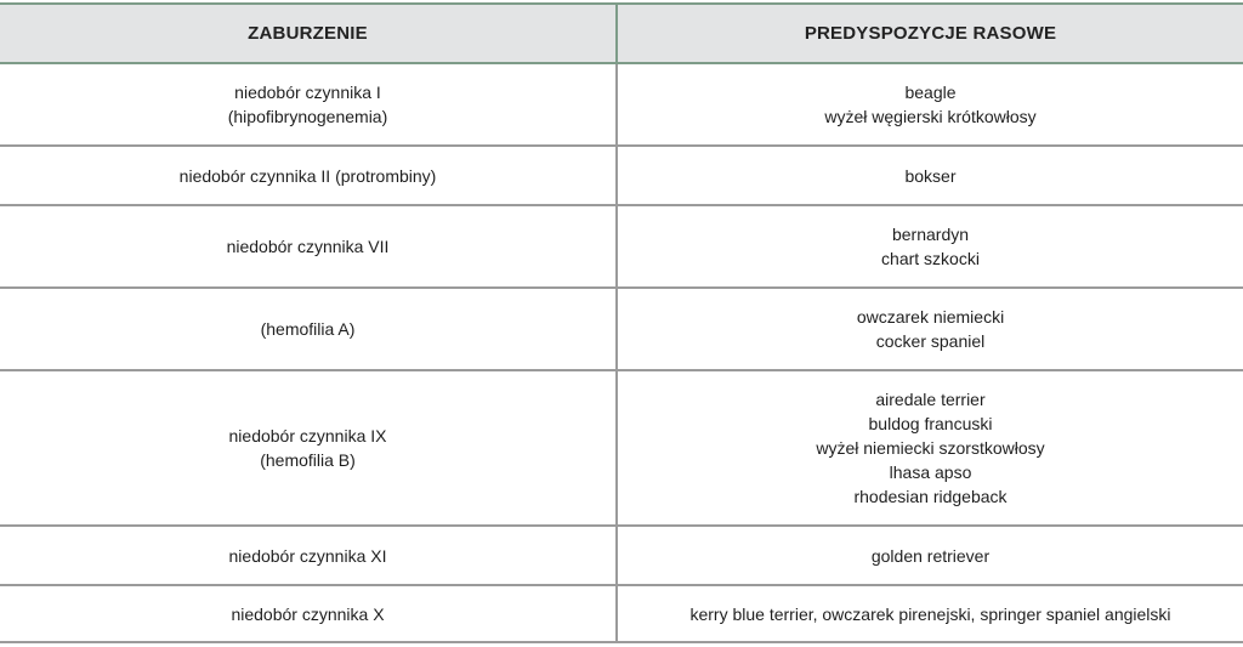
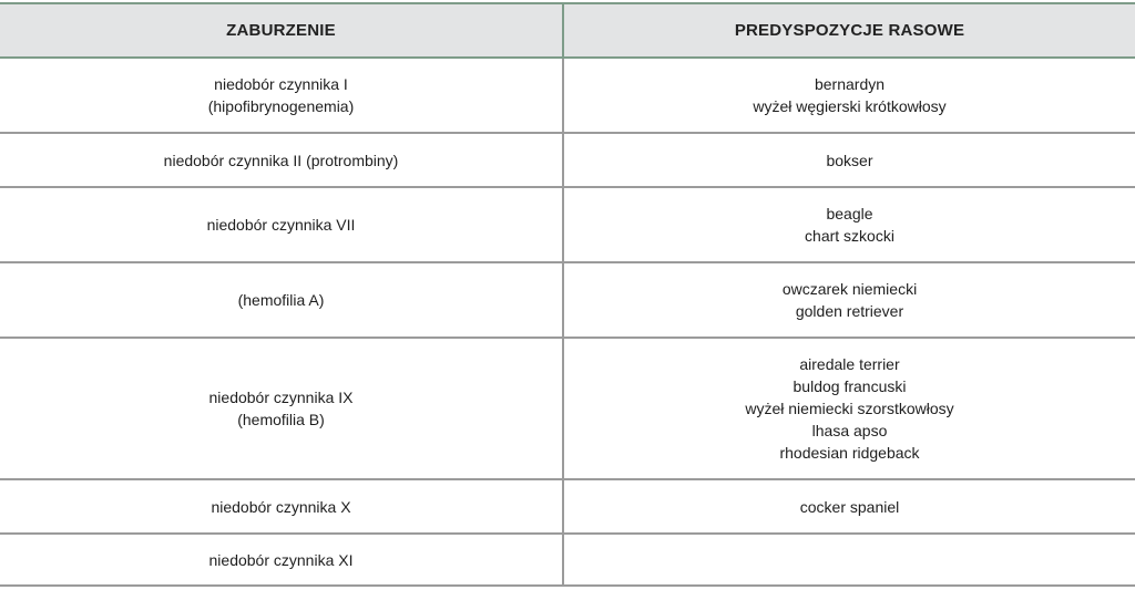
  ZABURZENIE
  PREDYSPOZYCJE RASOWE
  niedobór czynnika I
  (hipofibrynogenemia)
- beagle
+ bernardyn
  wyżeł węgierski krótkowłosy
  niedobór czynnika II (protrombiny)
  bokser
  niedobór czynnika VII
- bernardyn
+ beagle
  chart szkocki
  (hemofilia A)
  owczarek niemiecki
- cocker spaniel
+ golden retriever
  niedobór czynnika IX
  (hemofilia B)
  airedale terrier
  buldog francuski
  wyżeł niemiecki szorstkowłosy
  lhasa apso
  rhodesian ridgeback
- niedobór czynnika XI
+ niedobór czynnika X
- golden retriever
+ cocker spaniel
- niedobór czynnika X
+ niedobór czynnika XI
- kerry blue terrier, owczarek pirenejski, springer spaniel angielski
